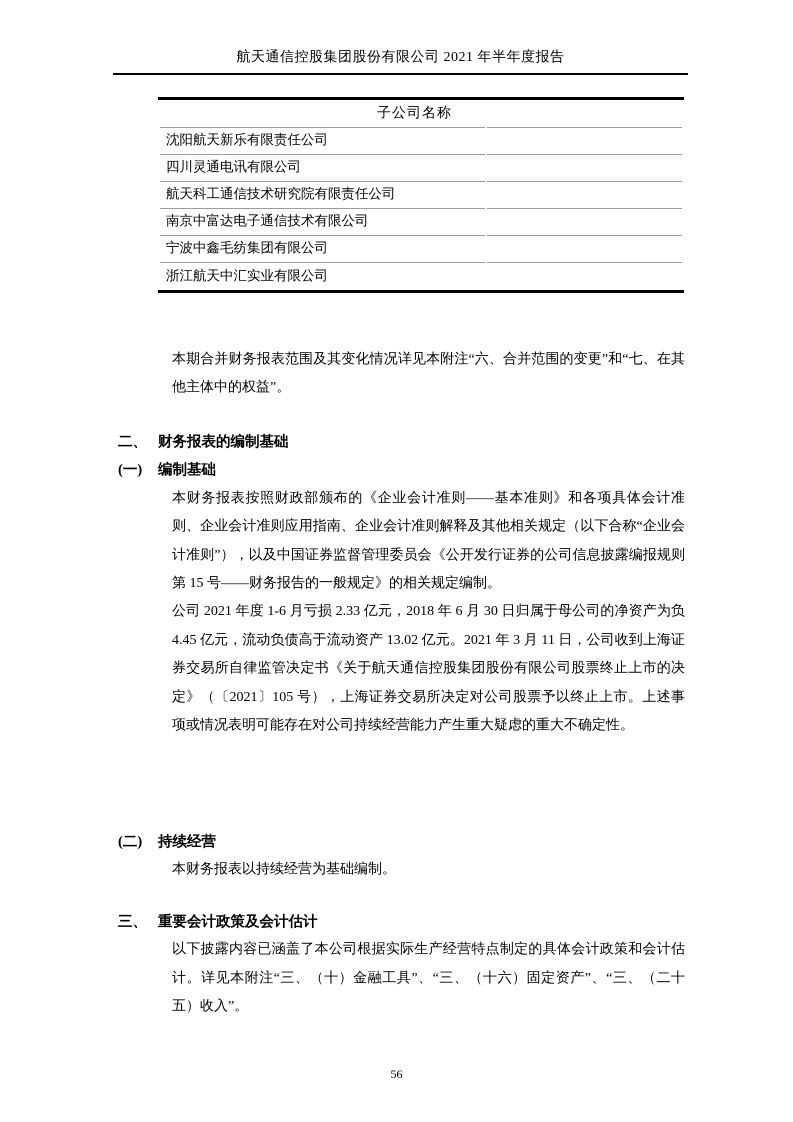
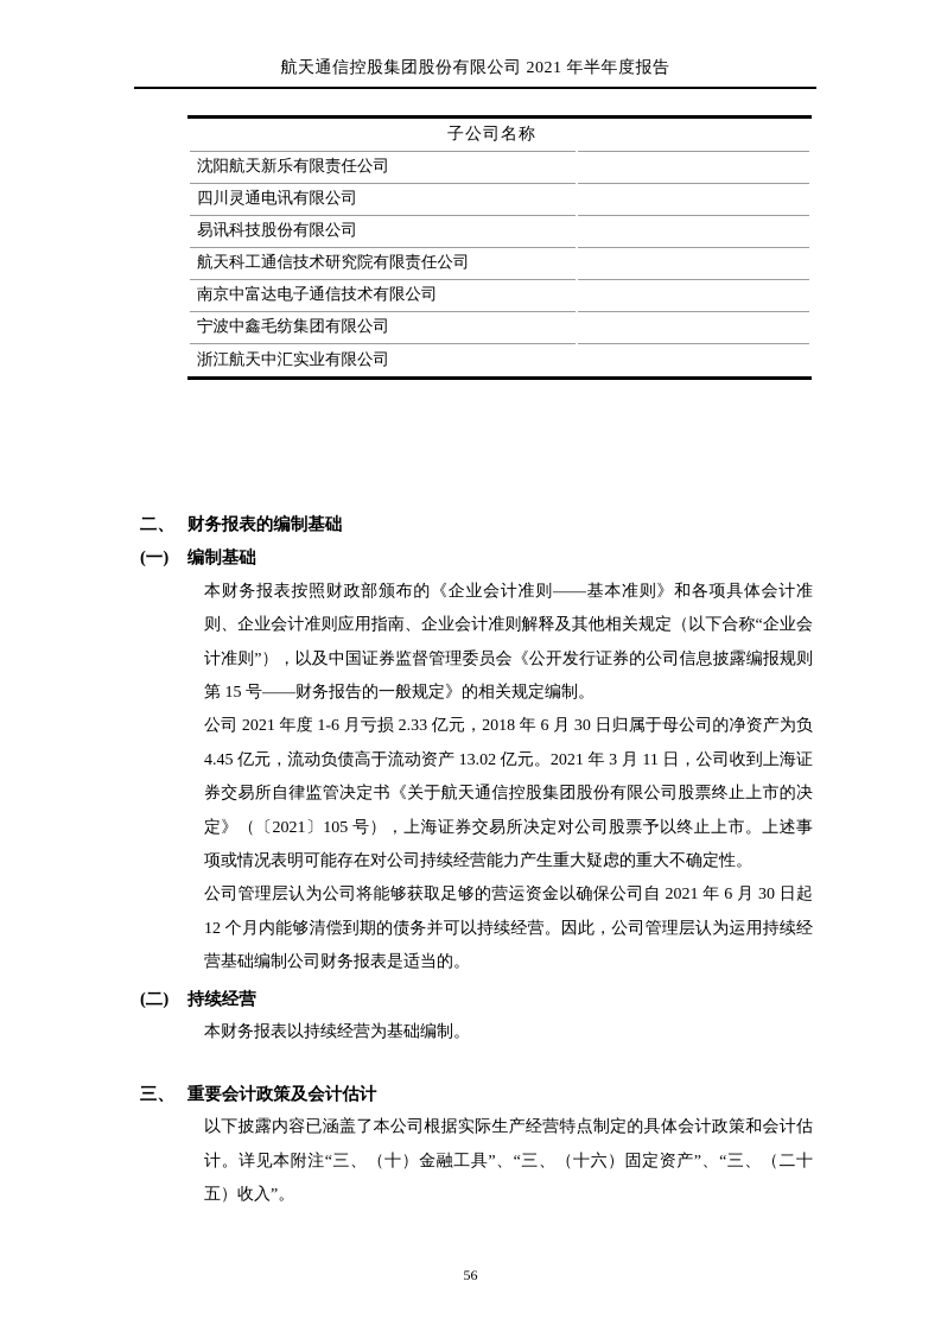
  航天通信控股集团股份有限公司 2021 年半年度报告
  子公司名称
  沈阳航天新乐有限责任公司
  四川灵通电讯有限公司
+ 易讯科技股份有限公司
  航天科工通信技术研究院有限责任公司
  南京中富达电子通信技术有限公司
  宁波中鑫毛纺集团有限公司
  浙江航天中汇实业有限公司
- 本期合并财务报表范围及其变化情况详见本附注“六、合并范围的变更”和“七、在其他主体中的权益”。
  二、 财务报表的编制基础
  (一) 编制基础
  本财务报表按照财政部颁布的《企业会计准则——基本准则》和各项具体会计准则、企业会计准则应用指南、企业会计准则解释及其他相关规定（以下合称“企业会计准则”），以及中国证券监督管理委员会《公开发行证券的公司信息披露编报规则第 15 号——财务报告的一般规定》的相关规定编制。
  公司 2021 年度 1-6 月亏损 2.33 亿元，2018 年 6 月 30 日归属于母公司的净资产为负 4.45 亿元，流动负债高于流动资产 13.02 亿元。2021 年 3 月 11 日，公司收到上海证券交易所自律监管决定书《关于航天通信控股集团股份有限公司股票终止上市的决定》（〔2021〕105 号），上海证券交易所决定对公司股票予以终止上市。上述事项或情况表明可能存在对公司持续经营能力产生重大疑虑的重大不确定性。
+ 公司管理层认为公司将能够获取足够的营运资金以确保公司自 2021 年 6 月 30 日起 12 个月内能够清偿到期的债务并可以持续经营。因此，公司管理层认为运用持续经营基础编制公司财务报表是适当的。
  (二) 持续经营
  本财务报表以持续经营为基础编制。
  三、 重要会计政策及会计估计
  以下披露内容已涵盖了本公司根据实际生产经营特点制定的具体会计政策和会计估计。详见本附注“三、（十）金融工具”、“三、（十六）固定资产”、“三、（二十五）收入”。
  56
